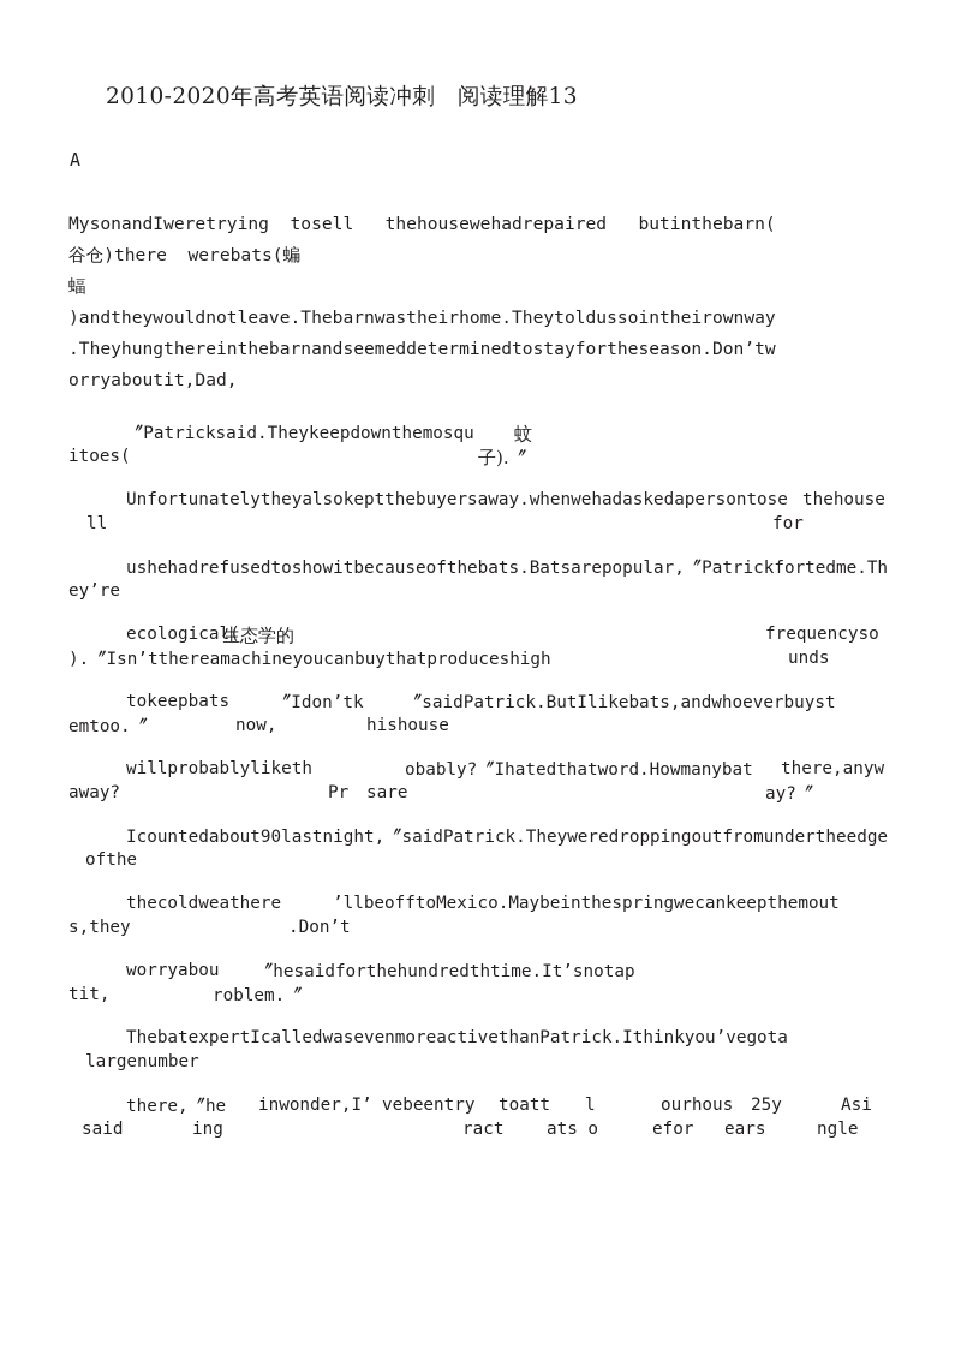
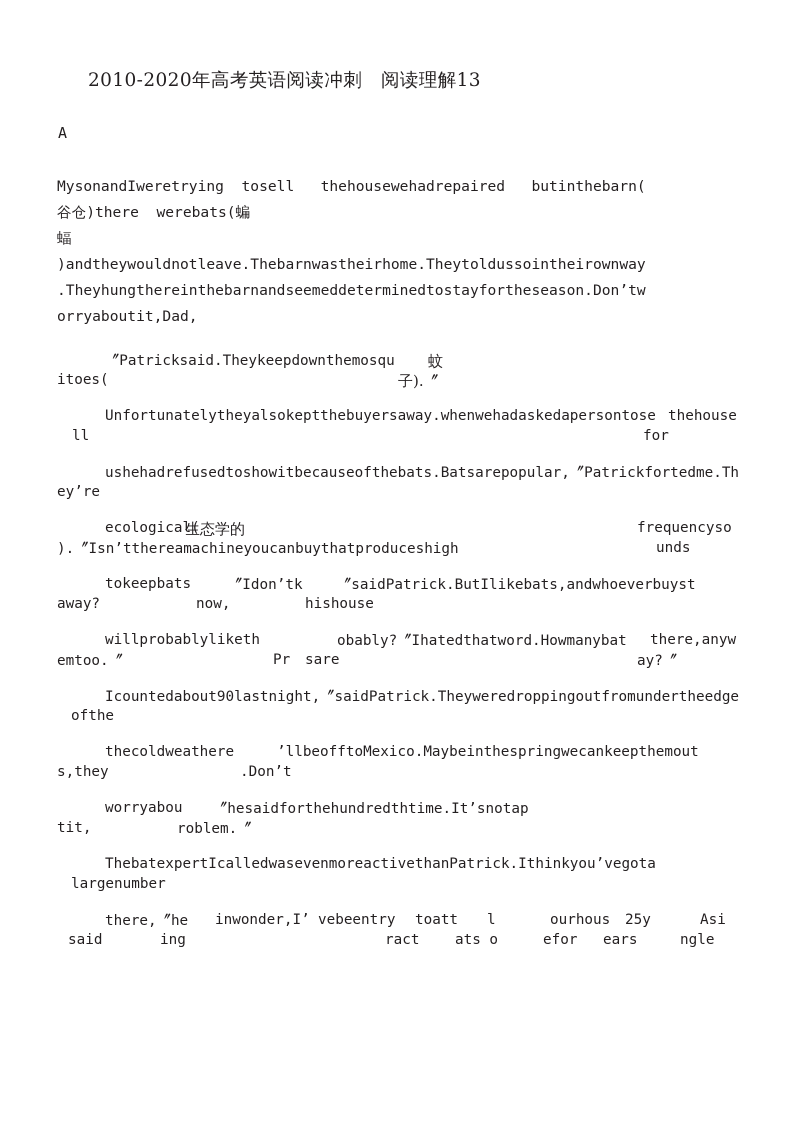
  2010-2020年高考英语阅读冲刺 阅读理解13
  A
  MysonandIweretrying tosell thehousewehadrepaired butinthebarn( 谷仓)there werebats(蝙 蝠 )andtheywouldnotleave.Thebarnwastheirhome.Theytoldussointheirownway .Theyhungthereinthebarnandseemeddeterminedtostayfortheseason.Don’tw orryaboutit,Dad,
  〞Patricksaid.Theykeepdownthemosqu
  蚊
  itoes(
  子).〞
  Unfortunatelytheyalsokeptthebuyersaway.whenwehadaskedapersontose
  thehouse
  ll
  for
  ushehadrefusedtoshowitbecauseofthebats.Batsarepopular,〞Patrickfortedme.Th
  ey’re
  ecological(
  生态学的
  frequencyso
  ).〞Isn’tthereamachineyoucanbuythatproduceshigh
  unds
  tokeepbats
  〞Idon’tk
  〞saidPatrick.ButIlikebats,andwhoeverbuyst
- emtoo.〞
+ away?
  now,
  hishouse
  willprobablyliketh
  obably?〞Ihatedthatword.Howmanybat
  there,anyw
- away?
+ emtoo.〞
  Pr
  sare
  ay?〞
  Icountedabout90lastnight,〞saidPatrick.Theyweredroppingoutfromundertheedge
  ofthe
  thecoldweathere
  ’llbeofftoMexico.Maybeinthespringwecankeepthemout
  s,they
  .Don’t
  worryabou
  〞hesaidforthehundredthtime.It’snotap
  tit,
  roblem.〞
  ThebatexpertIcalledwasevenmoreactivethanPatrick.Ithinkyou’vegota
  largenumber
  there,〞he
  inwonder,I’
  vebeentry
  toatt
  l
  ourhous
  25y
  Asi
  said
  ing
  ract
  ats o
  efor
  ears
  ngle
